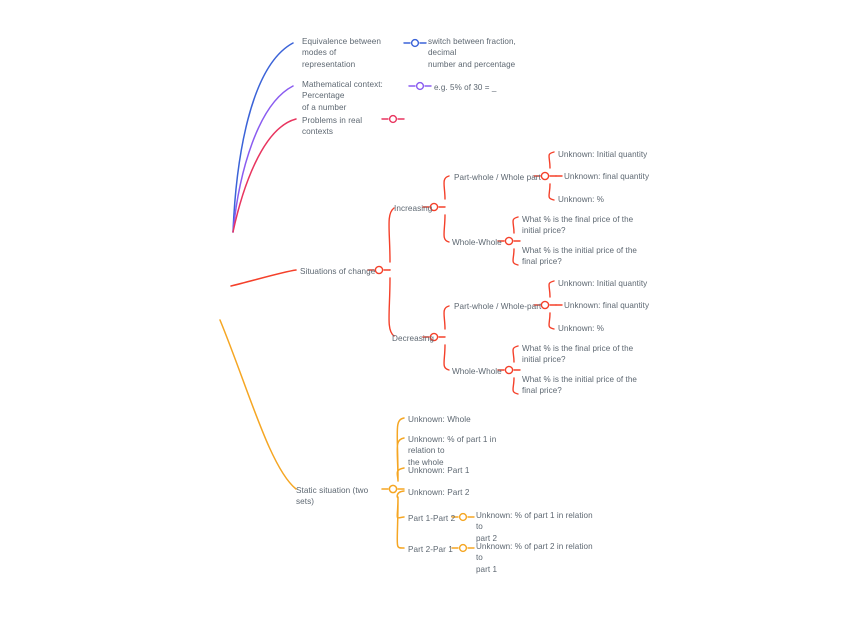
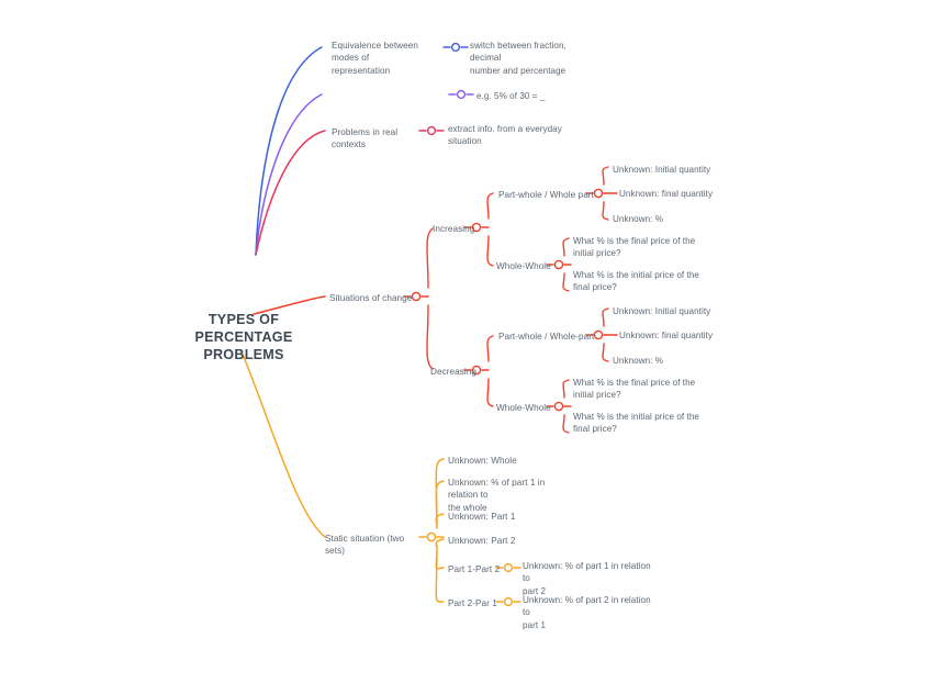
+ TYPES OF PERCENTAGE
+ PROBLEMS
  Equivalence between modes of
  representation
  switch between fraction, decimal
  number and percentage
- Mathematical context: Percentage
- of a number
  e.g. 5% of 30 = _
  Problems in real contexts
+ extract info. from a everyday
+ situation
  Situations of change
  Increasing
  Decreasing
  Part-whole / Whole part
  Unknown: Initial quantity
  Unknown: final quantity
  Unknown: %
  Whole-Whole
  What % is the final price of the
  initial price?
  What % is the initial price of the
  final price?
  Part-whole / Whole-part
  Unknown: Initial quantity
  Unknown: final quantity
  Unknown: %
  Whole-Whole
  What % is the final price of the
  initial price?
  What % is the initial price of the
  final price?
  Static situation (two sets)
  Unknown: Whole
  Unknown: % of part 1 in relation to
  the whole
  Unknown: Part 1
  Unknown: Part 2
  Part 1-Part 2
  Unknown: % of part 1 in relation to
  part 2
  Part 2-Par 1
  Unknown: % of part 2 in relation to
  part 1
